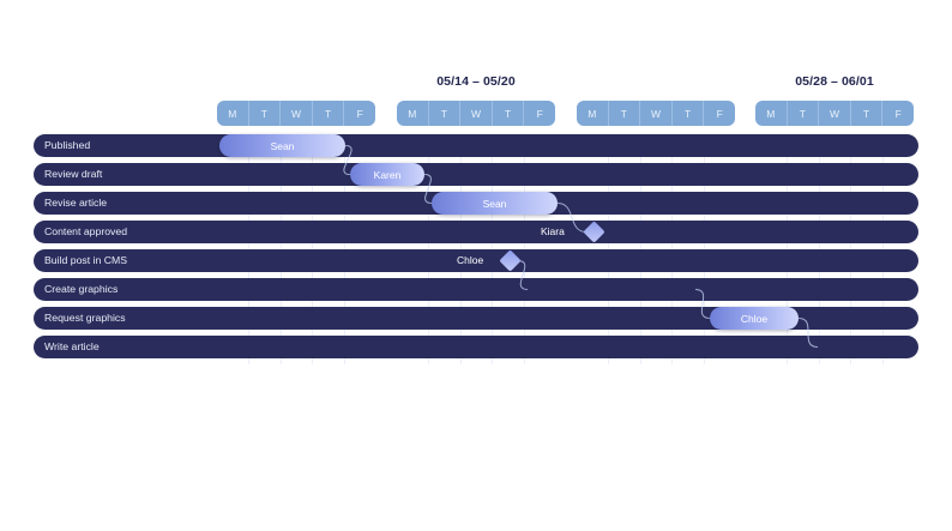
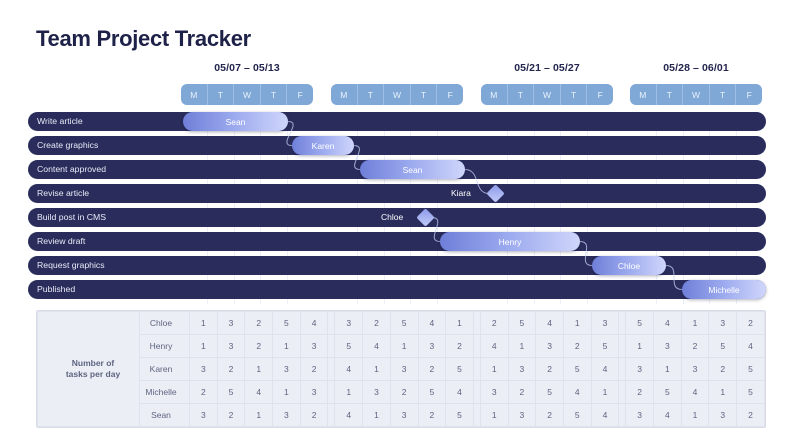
+ Team Project Tracker
+ 05/07 – 05/13
  M
  T
  W
  T
  F
- 05/14 – 05/20
  M
  T
  W
  T
  F
+ 05/21 – 05/27
  M
  T
  W
  T
  F
  05/28 – 06/01
  M
  T
  W
  T
  F
- Published
+ Write article
  Sean
- Review draft
+ Create graphics
  Karen
- Revise article
+ Content approved
  Sean
- Content approved
+ Revise article
  Kiara
  Build post in CMS
  Chloe
- Create graphics
+ Review draft
+ Henry
  Request graphics
  Chloe
- Write article
+ Published
+ Michelle
+ Number oftasks per day	Chloe	1	3	2	5	4		3	2	5	4	1		2	5	4	1	3		5	4	1	3	2
+ Henry	1	3	2	1	3		5	4	1	3	2		4	1	3	2	5		1	3	2	5	4
+ Karen	3	2	1	3	2		4	1	3	2	5		1	3	2	5	4		3	1	3	2	5
+ Michelle	2	5	4	1	3		1	3	2	5	4		3	2	5	4	1		2	5	4	1	5
+ Sean	3	2	1	3	2		4	1	3	2	5		1	3	2	5	4		3	4	1	3	2
